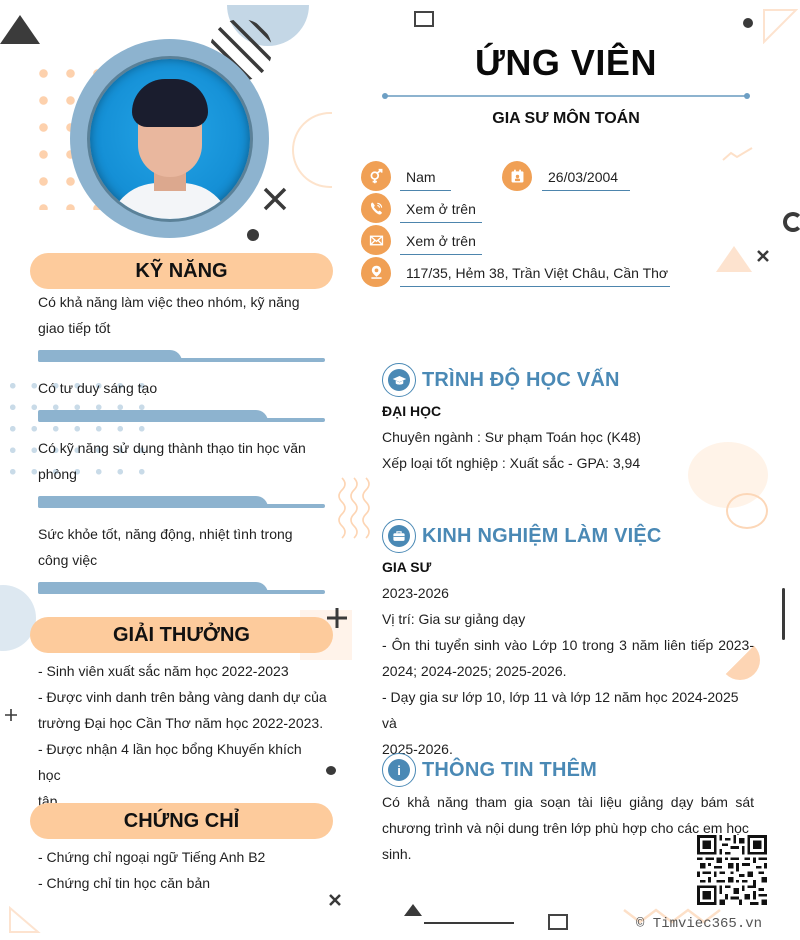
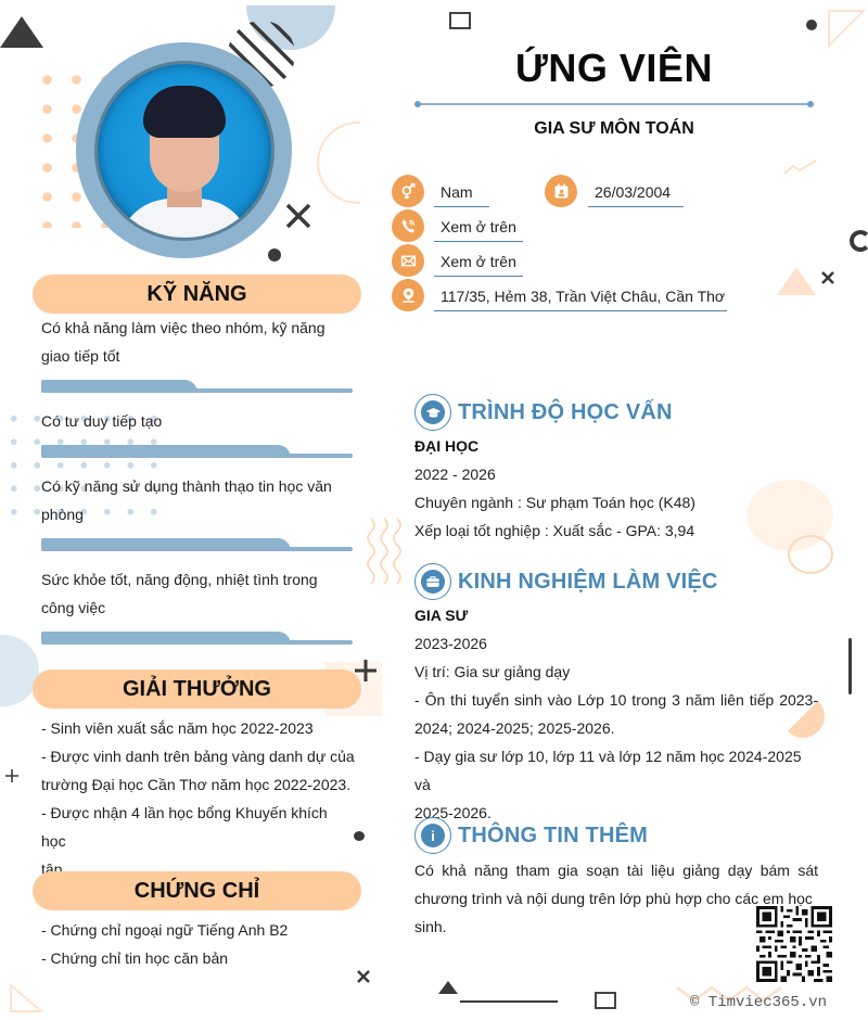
  KỸ NĂNG
  Có khả năng làm việc theo nhóm, kỹ năng
  giao tiếp tốt
- Có tư duy sáng tạo
+ Có tư duy tiếp tạo
  Có kỹ năng sử dụng thành thạo tin học văn
  phòng
  Sức khỏe tốt, năng động, nhiệt tình trong
  công việc
  GIẢI THƯỞNG
  - Sinh viên xuất sắc năm học 2022-2023
  - Được vinh danh trên bảng vàng danh dự của
  trường Đại học Cần Thơ năm học 2022-2023.
  - Được nhận 4 lần học bổng Khuyến khích học
  tập.
  CHỨNG CHỈ
  - Chứng chỉ ngoại ngữ Tiếng Anh B2
  - Chứng chỉ tin học căn bản
  ỨNG VIÊN
  GIA SƯ MÔN TOÁN
  Nam
  26/03/2004
  Xem ở trên
  Xem ở trên
  117/35, Hẻm 38, Trần Việt Châu, Cần Thơ
  TRÌNH ĐỘ HỌC VẤN
  ĐẠI HỌC
+ 2022 - 2026
  Chuyên ngành : Sư phạm Toán học (K48)
  Xếp loại tốt nghiệp : Xuất sắc - GPA: 3,94
  KINH NGHIỆM LÀM VIỆC
  GIA SƯ
  2023-2026
  Vị trí: Gia sư giảng dạy
  - Ôn thi tuyển sinh vào Lớp 10 trong 3 năm liên tiếp 2023-
  2024; 2024-2025; 2025-2026.
  - Dạy gia sư lớp 10, lớp 11 và lớp 12 năm học 2024-2025 và
  2025-2026.
  i
  THÔNG TIN THÊM
  Có khả năng tham gia soạn tài liệu giảng dạy bám sát
  chương trình và nội dung trên lớp phù hợp cho các em học
  sinh.
  © Timviec365.vn
